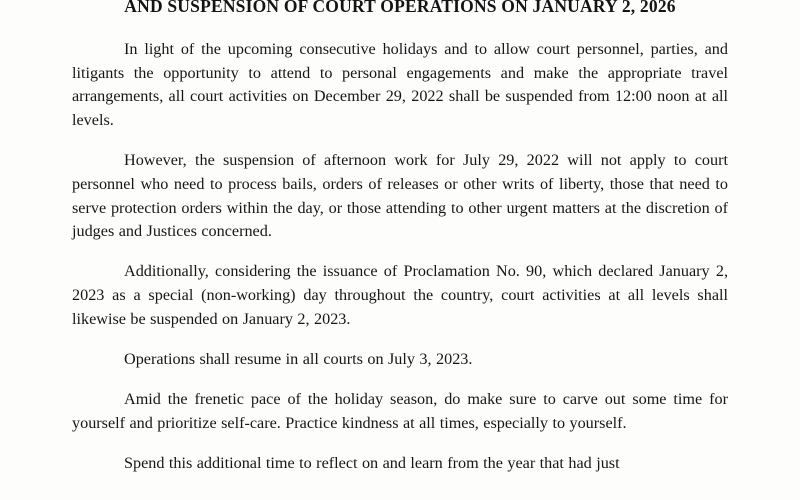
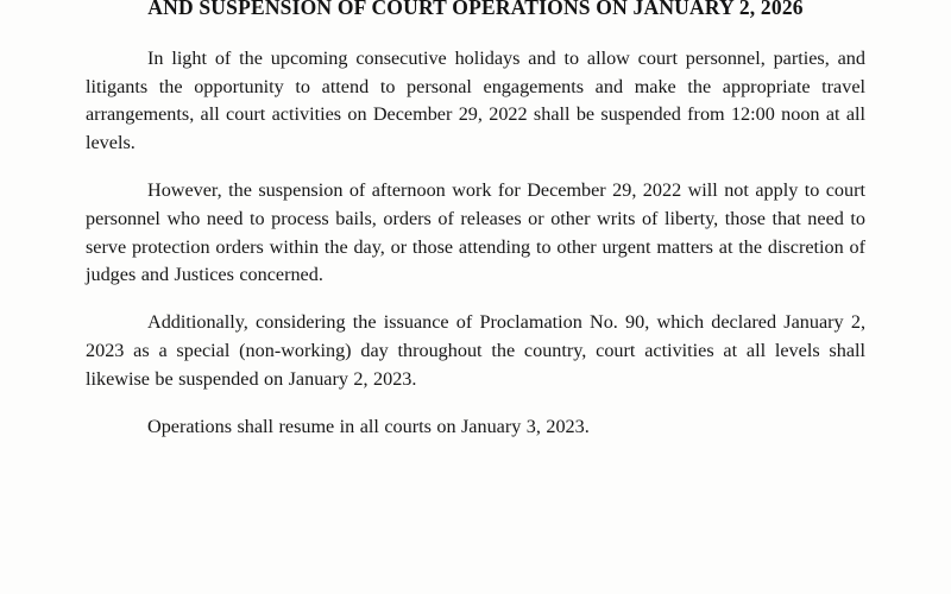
  AND SUSPENSION OF COURT OPERATIONS ON JANUARY 2, 2026
  In light of the upcoming consecutive holidays and to allow court personnel, parties, and litigants the opportunity to attend to personal engagements and make the appropriate travel arrangements, all court activities on December 29, 2022 shall be suspended from 12:00 noon at all levels.
- However, the suspension of afternoon work for July 29, 2022 will not apply to court personnel who need to process bails, orders of releases or other writs of liberty, those that need to serve protection orders within the day, or those attending to other urgent matters at the discretion of judges and Justices concerned.
+ However, the suspension of afternoon work for December 29, 2022 will not apply to court personnel who need to process bails, orders of releases or other writs of liberty, those that need to serve protection orders within the day, or those attending to other urgent matters at the discretion of judges and Justices concerned.
  Additionally, considering the issuance of Proclamation No. 90, which declared January 2, 2023 as a special (non-working) day throughout the country, court activities at all levels shall likewise be suspended on January 2, 2023.
- Operations shall resume in all courts on July 3, 2023.
+ Operations shall resume in all courts on January 3, 2023.
- Amid the frenetic pace of the holiday season, do make sure to carve out some time for yourself and prioritize self-care. Practice kindness at all times, especially to yourself.
- Spend this additional time to reflect on and learn from the year that had just
